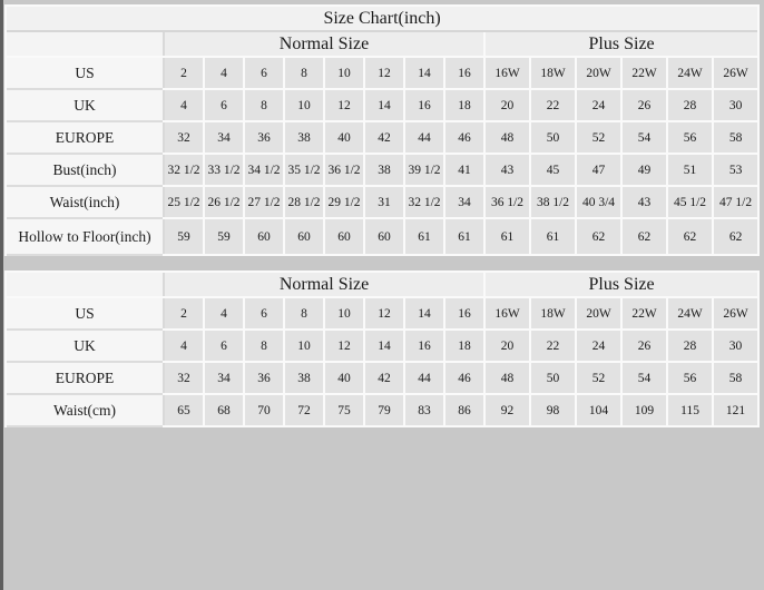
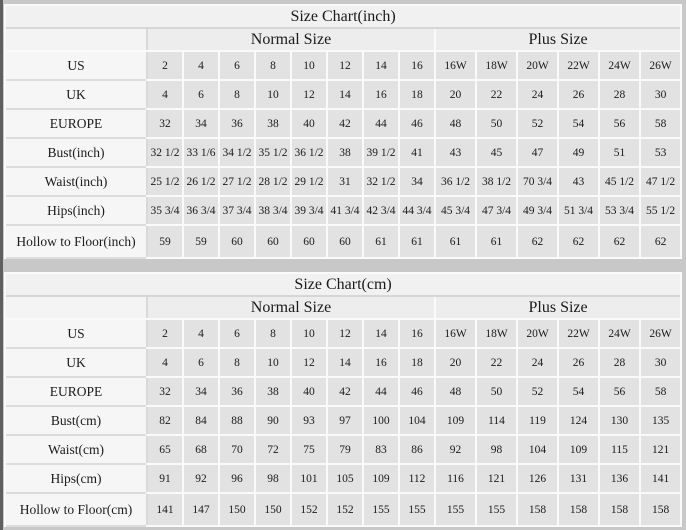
  Size Chart(inch)
  	Normal Size	Plus Size
  US	2	4	6	8	10	12	14	16	16W	18W	20W	22W	24W	26W
  UK	4	6	8	10	12	14	16	18	20	22	24	26	28	30
  EUROPE	32	34	36	38	40	42	44	46	48	50	52	54	56	58
- Bust(inch)	32 1/2	33 1/2	34 1/2	35 1/2	36 1/2	38	39 1/2	41	43	45	47	49	51	53
+ Bust(inch)	32 1/2	33 1/6	34 1/2	35 1/2	36 1/2	38	39 1/2	41	43	45	47	49	51	53
- Waist(inch)	25 1/2	26 1/2	27 1/2	28 1/2	29 1/2	31	32 1/2	34	36 1/2	38 1/2	40 3/4	43	45 1/2	47 1/2
+ Waist(inch)	25 1/2	26 1/2	27 1/2	28 1/2	29 1/2	31	32 1/2	34	36 1/2	38 1/2	70 3/4	43	45 1/2	47 1/2
+ Hips(inch)	35 3/4	36 3/4	37 3/4	38 3/4	39 3/4	41 3/4	42 3/4	44 3/4	45 3/4	47 3/4	49 3/4	51 3/4	53 3/4	55 1/2
  Hollow to Floor(inch)	59	59	60	60	60	60	61	61	61	61	62	62	62	62
+ Size Chart(cm)
  	Normal Size	Plus Size
  US	2	4	6	8	10	12	14	16	16W	18W	20W	22W	24W	26W
  UK	4	6	8	10	12	14	16	18	20	22	24	26	28	30
  EUROPE	32	34	36	38	40	42	44	46	48	50	52	54	56	58
+ Bust(cm)	82	84	88	90	93	97	100	104	109	114	119	124	130	135
  Waist(cm)	65	68	70	72	75	79	83	86	92	98	104	109	115	121
+ Hips(cm)	91	92	96	98	101	105	109	112	116	121	126	131	136	141
+ Hollow to Floor(cm)	141	147	150	150	152	152	155	155	155	155	158	158	158	158
